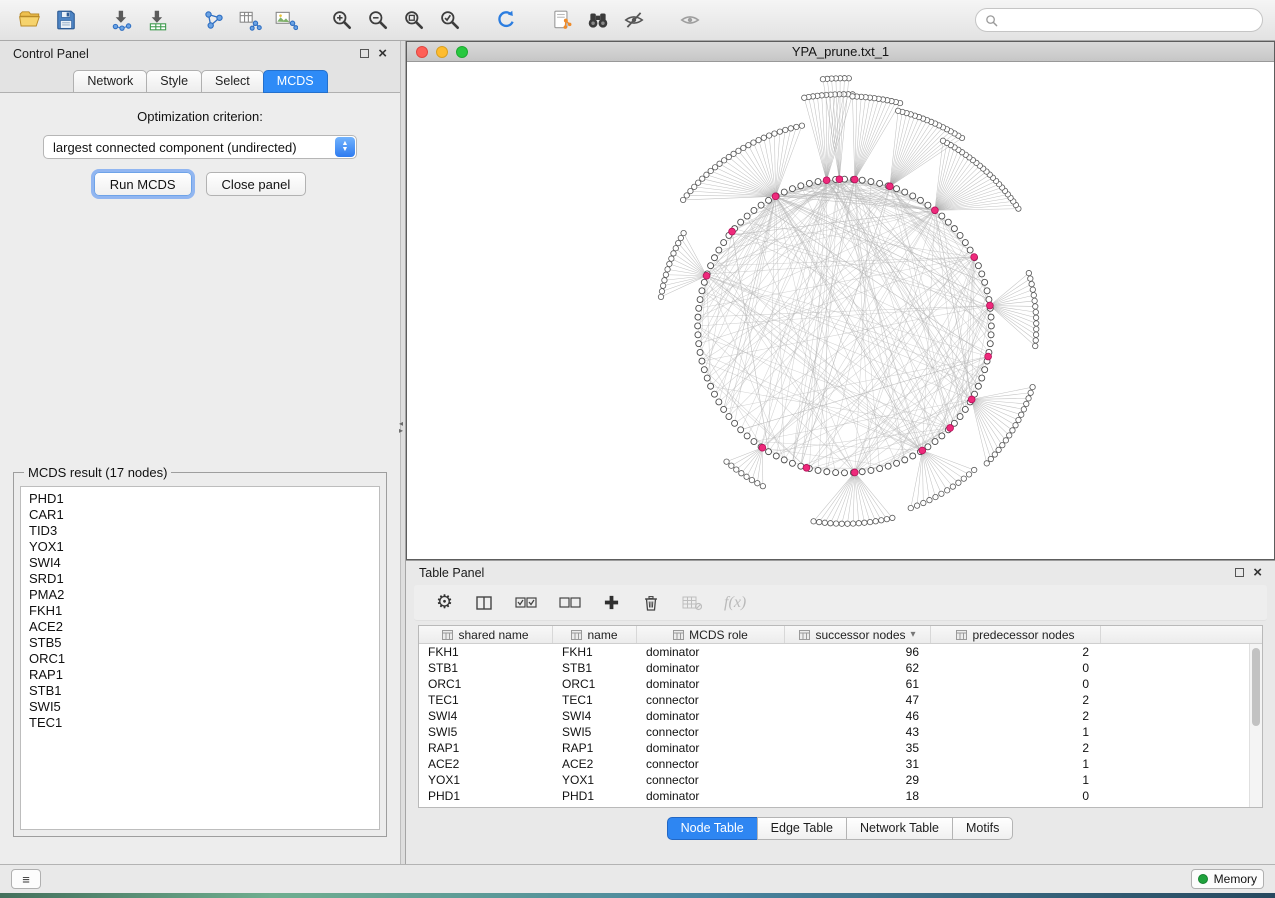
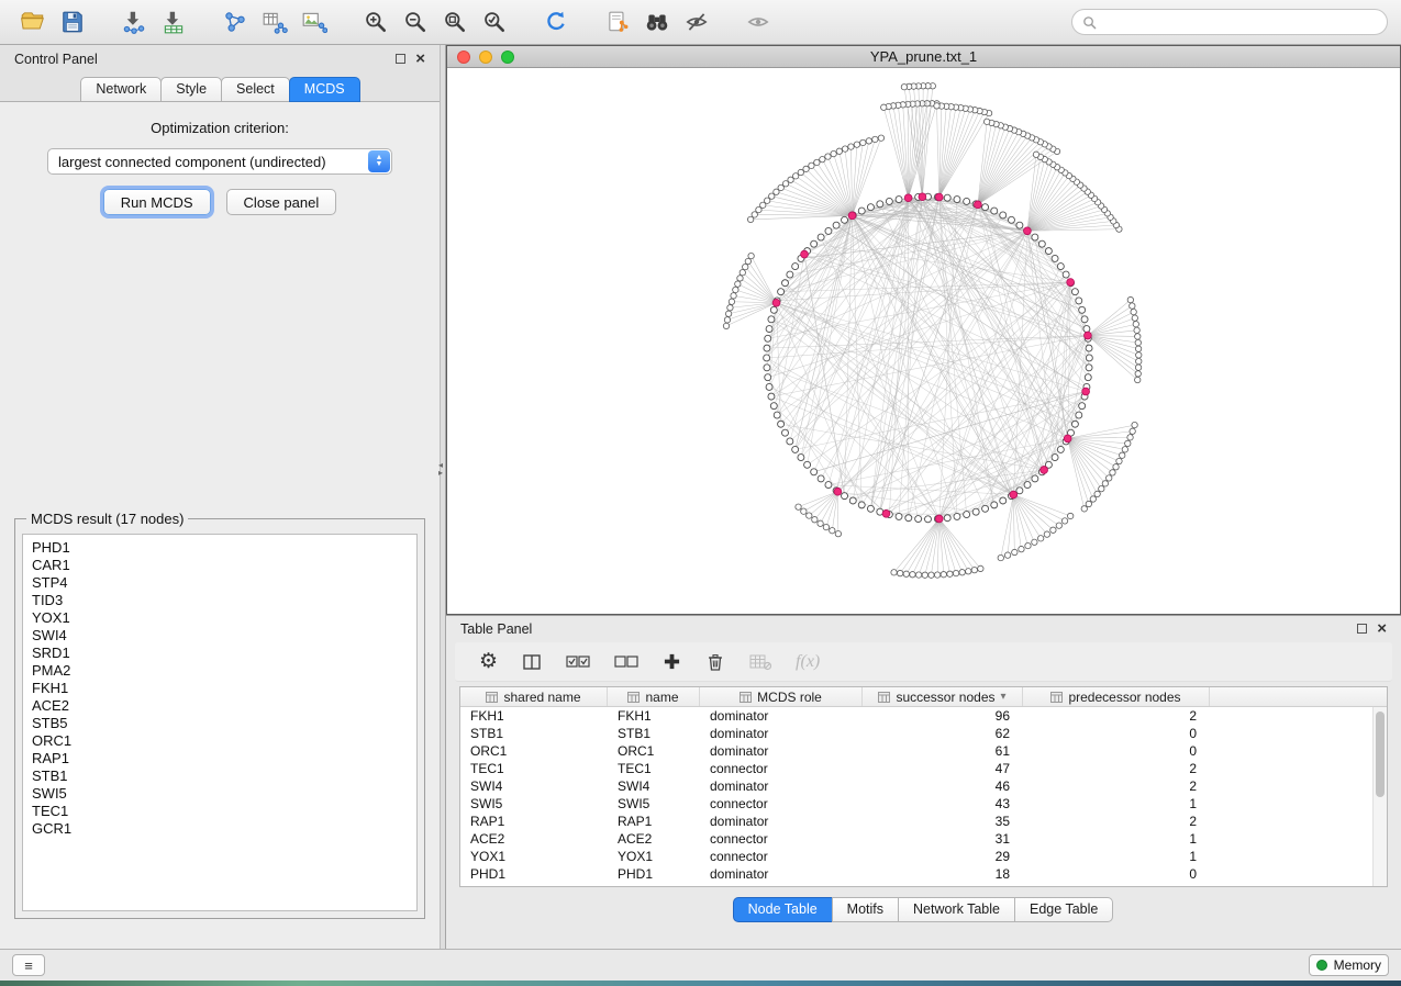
  Control Panel
  ×
  Network
  Style
  Select
  MCDS
  Optimization criterion:
  largest connected component (undirected)
  Run MCDS
  Close panel
  MCDS result (17 nodes)
  PHD1
  CAR1
+ STP4
  TID3
  YOX1
  SWI4
  SRD1
  PMA2
  FKH1
  ACE2
  STB5
  ORC1
  RAP1
  STB1
  SWI5
  TEC1
+ GCR1
  ◂
  ▸
  YPA_prune.txt_1
  Table Panel
  ×
  ⚙
  f(x)
  shared name
  name
  MCDS role
  successor nodes
  ▾
  predecessor nodes
  FKH1
  FKH1
  dominator
  96
  2
  STB1
  STB1
  dominator
  62
  0
  ORC1
  ORC1
  dominator
  61
  0
  TEC1
  TEC1
  connector
  47
  2
  SWI4
  SWI4
  dominator
  46
  2
  SWI5
  SWI5
  connector
  43
  1
  RAP1
  RAP1
  dominator
  35
  2
  ACE2
  ACE2
  connector
  31
  1
  YOX1
  YOX1
  connector
  29
  1
  PHD1
  PHD1
  dominator
  18
  0
  Node Table
- Edge Table
+ Motifs
  Network Table
- Motifs
+ Edge Table
  ≡
  Memory
